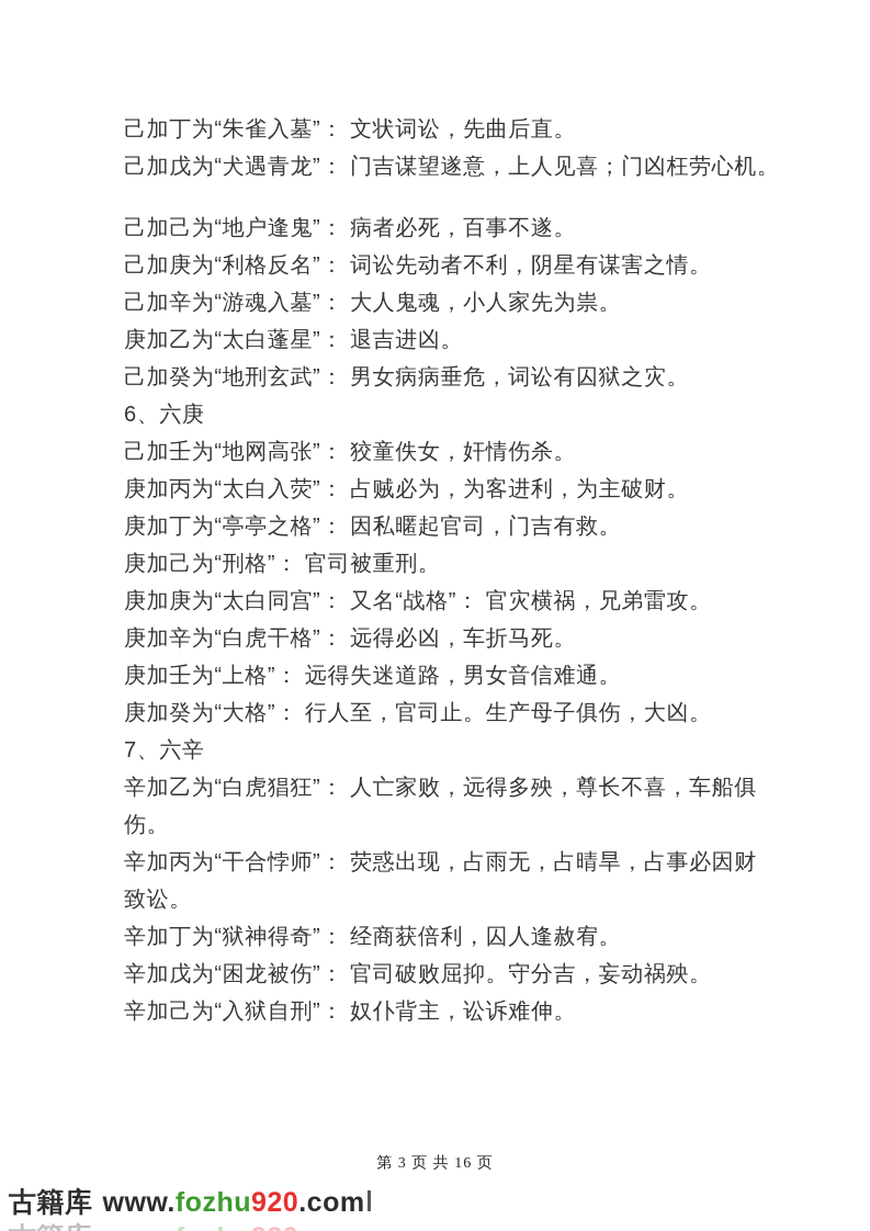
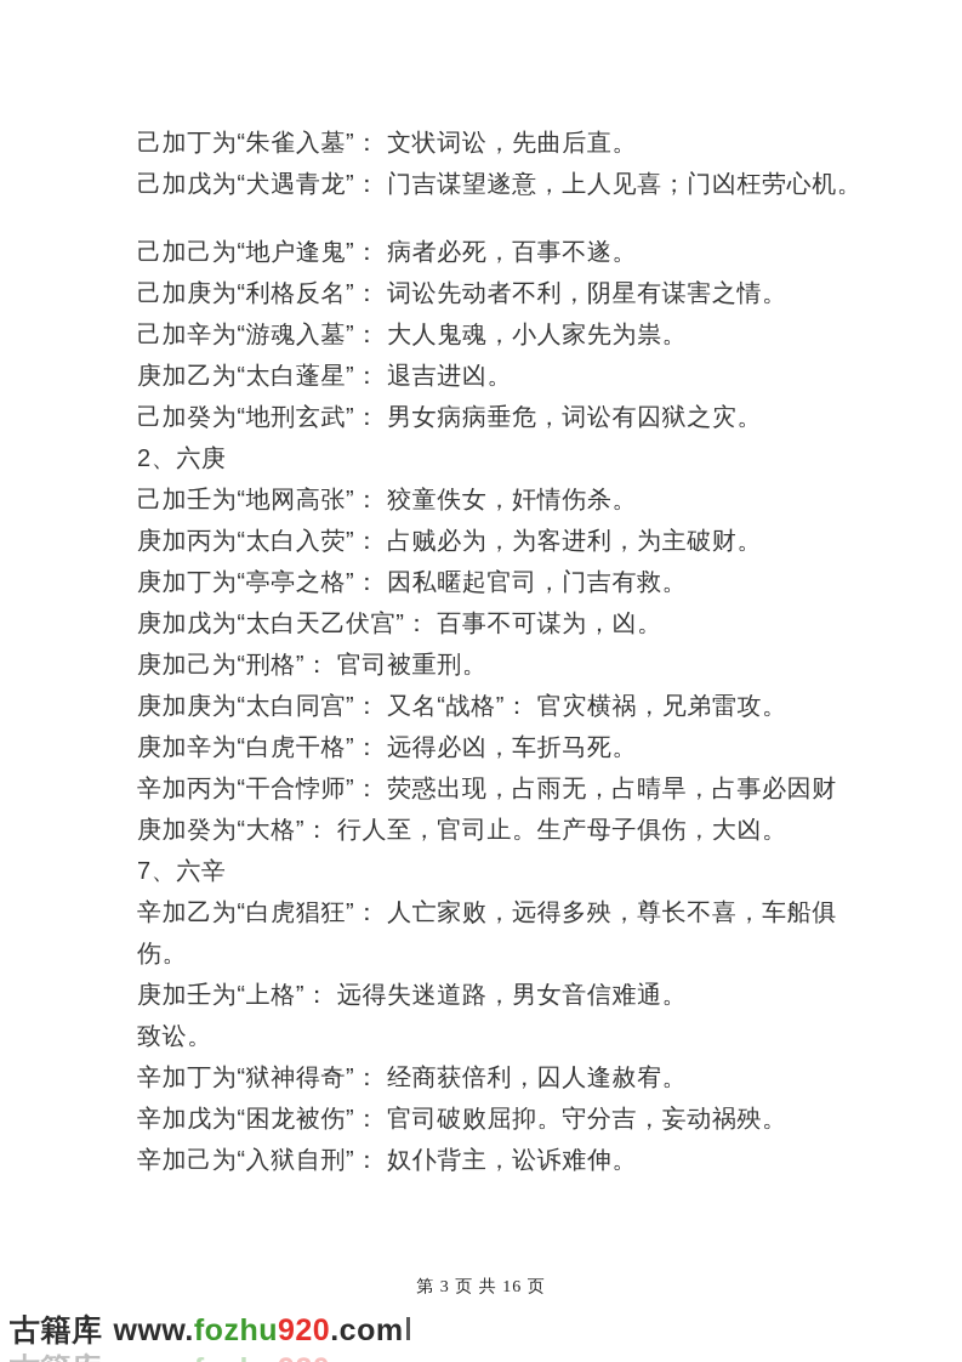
  己加丁为“朱雀入墓”： 文状词讼，先曲后直。
  己加戊为“犬遇青龙”： 门吉谋望遂意，上人见喜；门凶枉劳心机。
  己加己为“地户逢鬼”： 病者必死，百事不遂。
  己加庚为“利格反名”： 词讼先动者不利，阴星有谋害之情。
  己加辛为“游魂入墓”： 大人鬼魂，小人家先为祟。
  庚加乙为“太白蓬星”： 退吉进凶。
  己加癸为“地刑玄武”： 男女病病垂危，词讼有囚狱之灾。
- 6、六庚
+ 2、六庚
  己加壬为“地网高张”： 狡童佚女，奸情伤杀。
  庚加丙为“太白入荧”： 占贼必为，为客进利，为主破财。
  庚加丁为“亭亭之格”： 因私暱起官司，门吉有救。
+ 庚加戊为“太白天乙伏宫”： 百事不可谋为，凶。
  庚加己为“刑格”： 官司被重刑。
  庚加庚为“太白同宫”： 又名“战格”： 官灾横祸，兄弟雷攻。
  庚加辛为“白虎干格”： 远得必凶，车折马死。
- 庚加壬为“上格”： 远得失迷道路，男女音信难通。
+ 辛加丙为“干合悖师”： 荧惑出现，占雨无，占晴旱，占事必因财
  庚加癸为“大格”： 行人至，官司止。生产母子俱伤，大凶。
  7、六辛
  辛加乙为“白虎猖狂”： 人亡家败，远得多殃，尊长不喜，车船俱
  伤。
- 辛加丙为“干合悖师”： 荧惑出现，占雨无，占晴旱，占事必因财
+ 庚加壬为“上格”： 远得失迷道路，男女音信难通。
  致讼。
  辛加丁为“狱神得奇”： 经商获倍利，囚人逢赦宥。
  辛加戊为“困龙被伤”： 官司破败屈抑。守分吉，妄动祸殃。
  辛加己为“入狱自刑”： 奴仆背主，讼诉难伸。
  第 3 页 共 16 页
  古籍库 www.fozhu920.com
